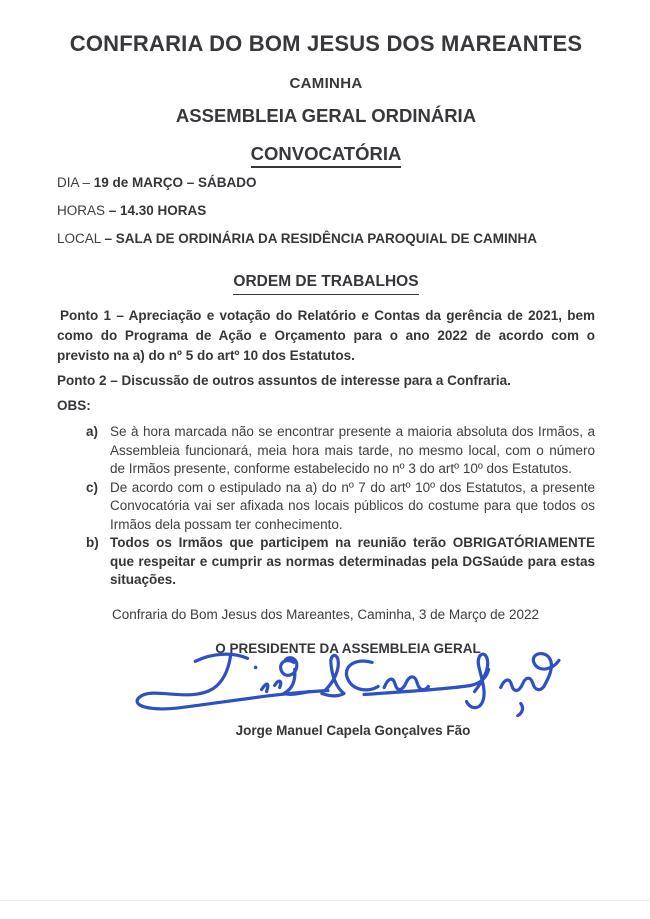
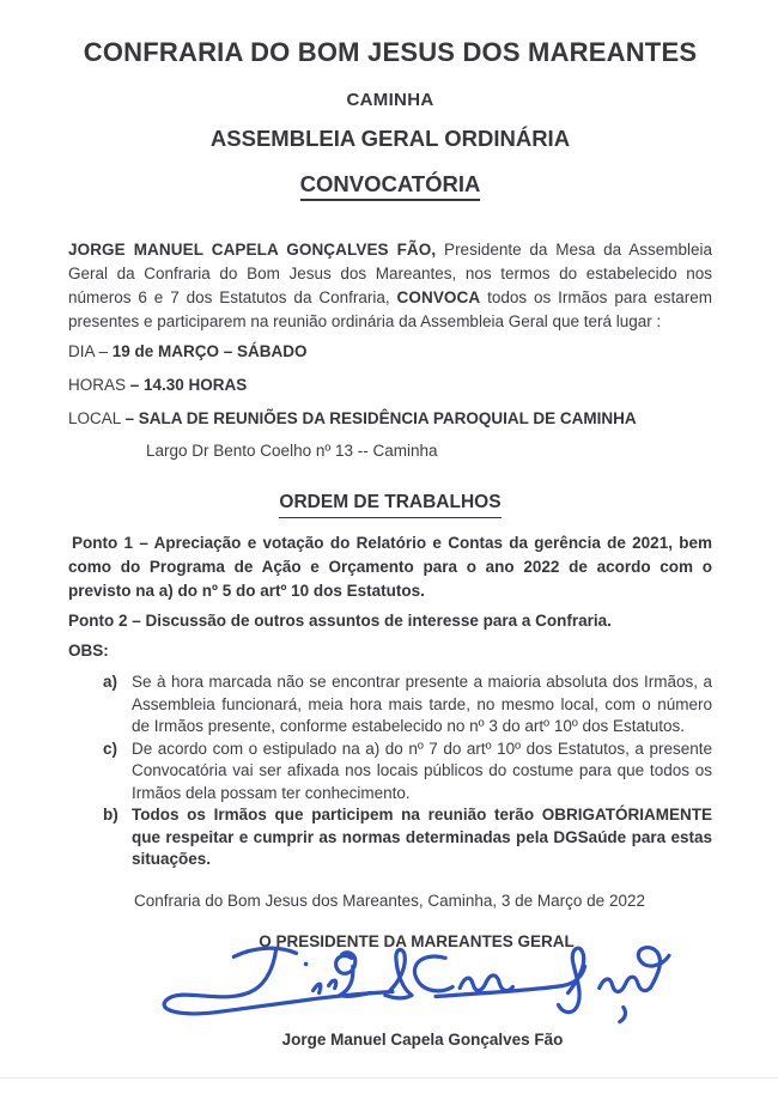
  CONFRARIA DO BOM JESUS DOS MAREANTES
  CAMINHA
  ASSEMBLEIA GERAL ORDINÁRIA
  CONVOCATÓRIA
+ JORGE MANUEL CAPELA GONÇALVES FÃO, Presidente da Mesa da Assembleia Geral da Confraria do Bom Jesus dos Mareantes, nos termos do estabelecido nos números 6 e 7 dos Estatutos da Confraria, CONVOCA todos os Irmãos para estarem presentes e participarem na reunião ordinária da Assembleia Geral que terá lugar :
  DIA – 19 de MARÇO – SÁBADO
  HORAS – 14.30 HORAS
- LOCAL – SALA DE ORDINÁRIA DA RESIDÊNCIA PAROQUIAL DE CAMINHA
+ LOCAL – SALA DE REUNIÕES DA RESIDÊNCIA PAROQUIAL DE CAMINHA
+ Largo Dr Bento Coelho nº 13 -- Caminha
  ORDEM DE TRABALHOS
  Ponto 1 – Apreciação e votação do Relatório e Contas da gerência de 2021, bem como do Programa de Ação e Orçamento para o ano 2022 de acordo com o previsto na a) do nº 5 do artº 10 dos Estatutos.
  Ponto 2 – Discussão de outros assuntos de interesse para a Confraria.
  OBS:
  a)
  Se à hora marcada não se encontrar presente a maioria absoluta dos Irmãos, a Assembleia funcionará, meia hora mais tarde, no mesmo local, com o número de Irmãos presente, conforme estabelecido no nº 3 do artº 10º dos Estatutos.
  c)
  De acordo com o estipulado na a) do nº 7 do artº 10º dos Estatutos, a presente Convocatória vai ser afixada nos locais públicos do costume para que todos os Irmãos dela possam ter conhecimento.
  b)
  Todos os Irmãos que participem na reunião terão OBRIGATÓRIAMENTE que respeitar e cumprir as normas determinadas pela DGSaúde para estas situações.
  Confraria do Bom Jesus dos Mareantes, Caminha, 3 de Março de 2022
- O PRESIDENTE DA ASSEMBLEIA GERAL
+ O PRESIDENTE DA MAREANTES GERAL
  Jorge Manuel Capela Gonçalves Fão
